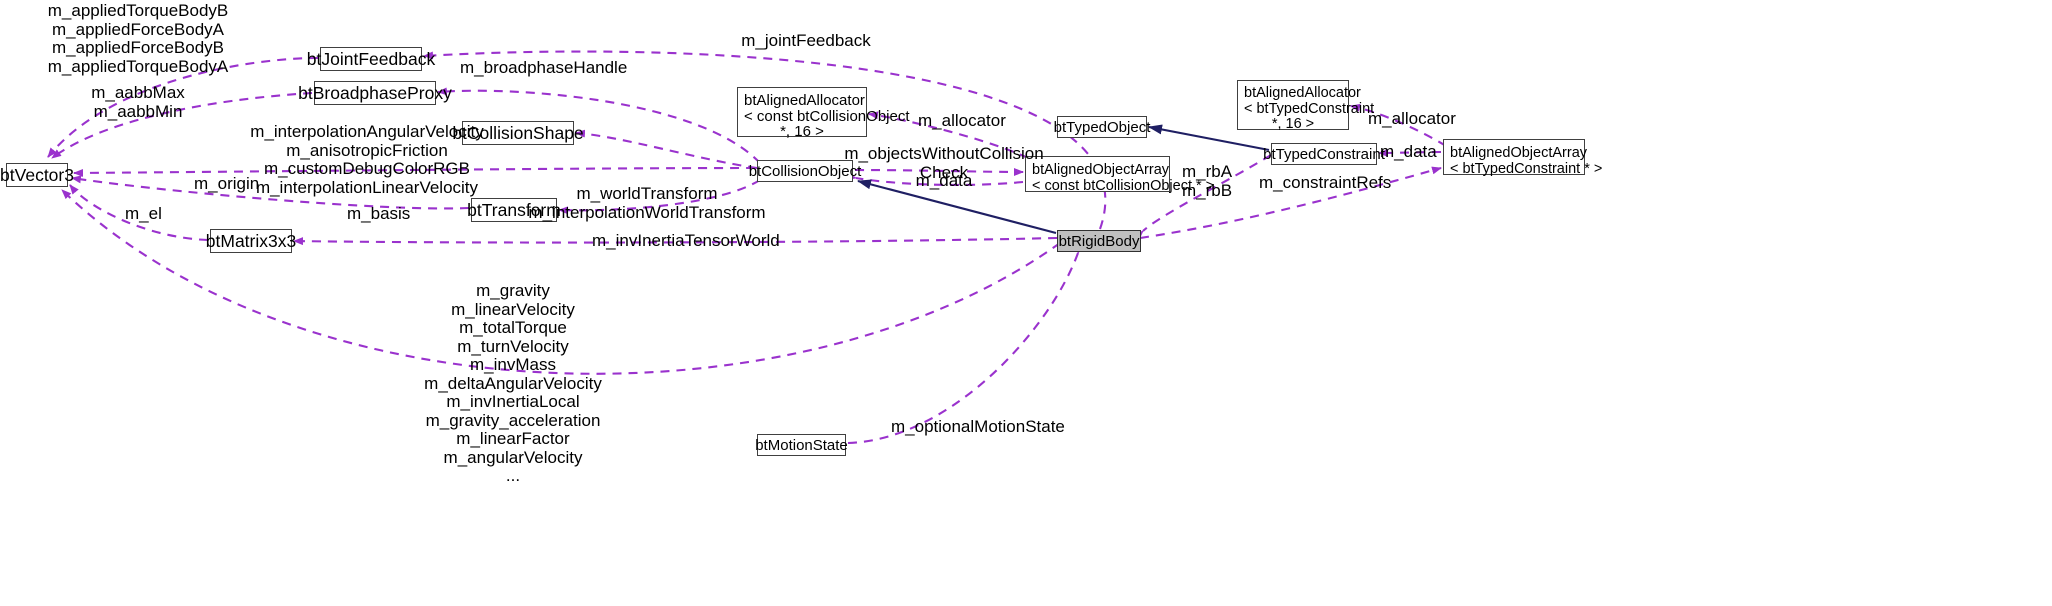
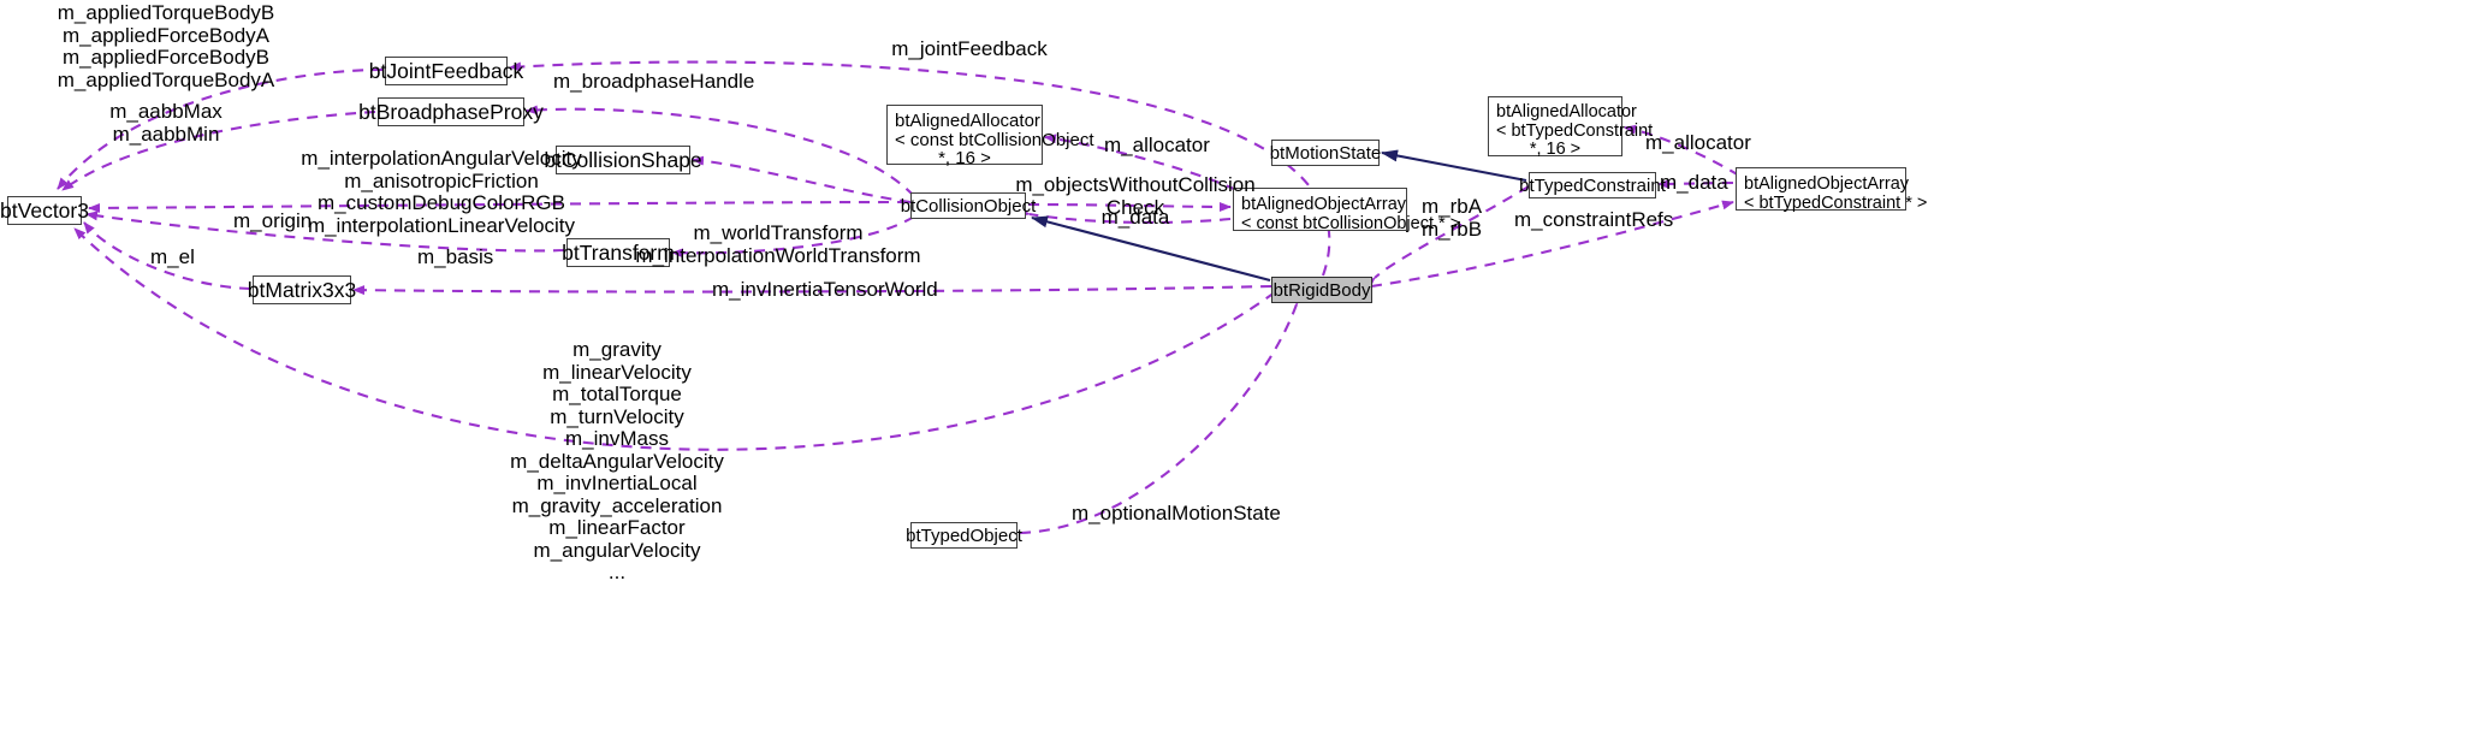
  btVector3
  btJointFeedback
  btBroadphaseProxy
  btCollisionShape
  btTransform
  btMatrix3x3
  btAlignedAllocator
  < const btCollisionObject
  *, 16 >
  btCollisionObject
  btAlignedObjectArray
  < const btCollisionObject * >
- btTypedObject
+ btMotionState
  btAlignedAllocator
  < btTypedConstraint
  *, 16 >
  btTypedConstraint
  btAlignedObjectArray
  < btTypedConstraint * >
  btRigidBody
- btMotionState
+ btTypedObject
  m_appliedTorqueBodyB
  m_appliedForceBodyA
  m_appliedForceBodyB
  m_appliedTorqueBodyA
  m_jointFeedback
  m_broadphaseHandle
  m_aabbMax
  m_aabbMin
  m_interpolationAngularVelocity
  m_anisotropicFriction
  m_customDebugColorRGB
  m_interpolationLinearVelocity
  m_allocator
  m_objectsWithoutCollision
  Check
  m_data
  m_allocator
  m_data
  m_origin
  m_rbA
  m_rbB
  m_constraintRefs
  m_worldTransform
  m_interpolationWorldTransform
  m_el
  m_basis
  m_invInertiaTensorWorld
  m_gravity
  m_linearVelocity
  m_totalTorque
  m_turnVelocity
  m_invMass
  m_deltaAngularVelocity
  m_invInertiaLocal
  m_gravity_acceleration
  m_linearFactor
  m_angularVelocity
  ...
  m_optionalMotionState
